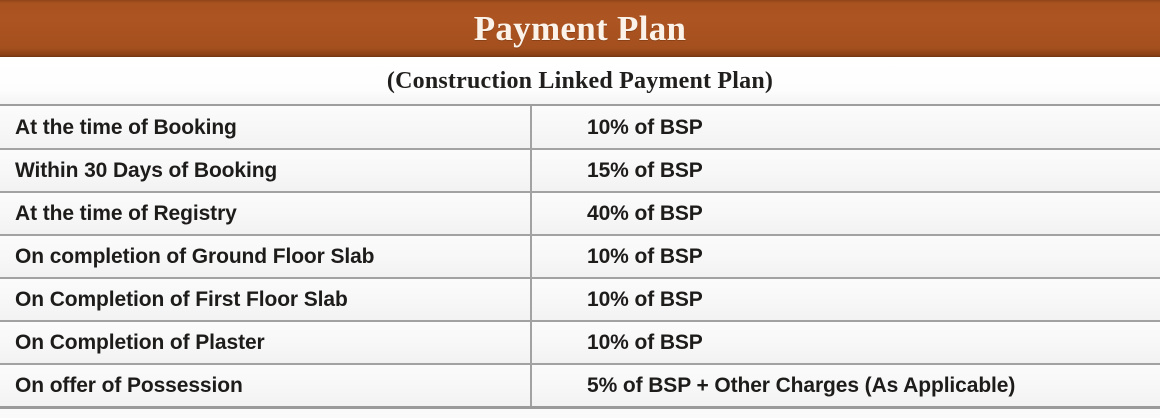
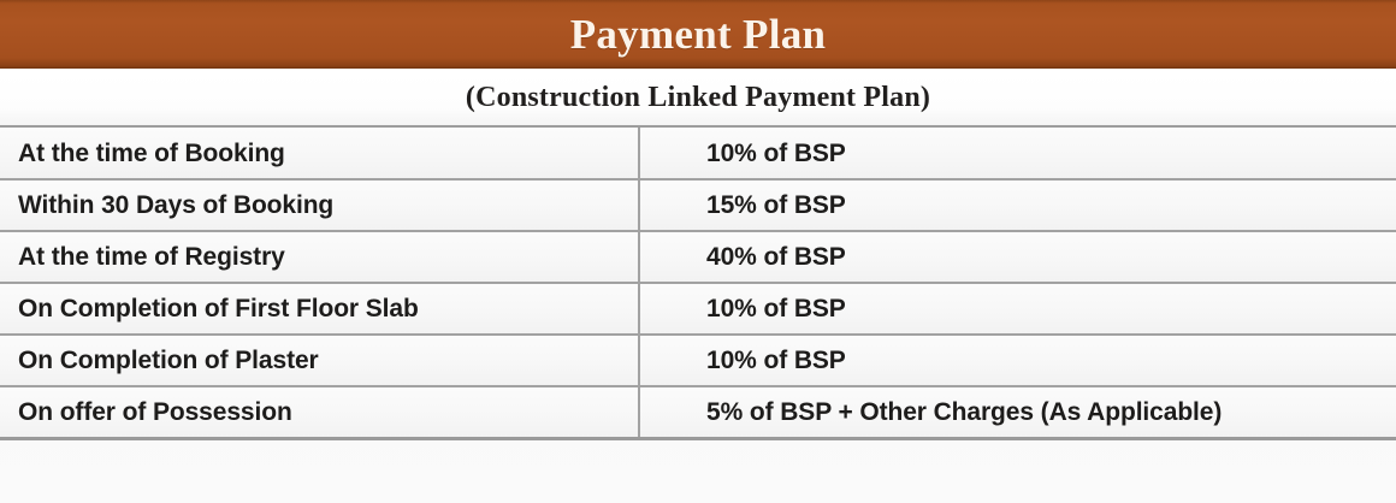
  Payment Plan
  (Construction Linked Payment Plan)
  At the time of Booking	10% of BSP
  Within 30 Days of Booking	15% of BSP
  At the time of Registry	40% of BSP
- On completion of Ground Floor Slab	10% of BSP
  On Completion of First Floor Slab	10% of BSP
  On Completion of Plaster	10% of BSP
  On offer of Possession	5% of BSP + Other Charges (As Applicable)
